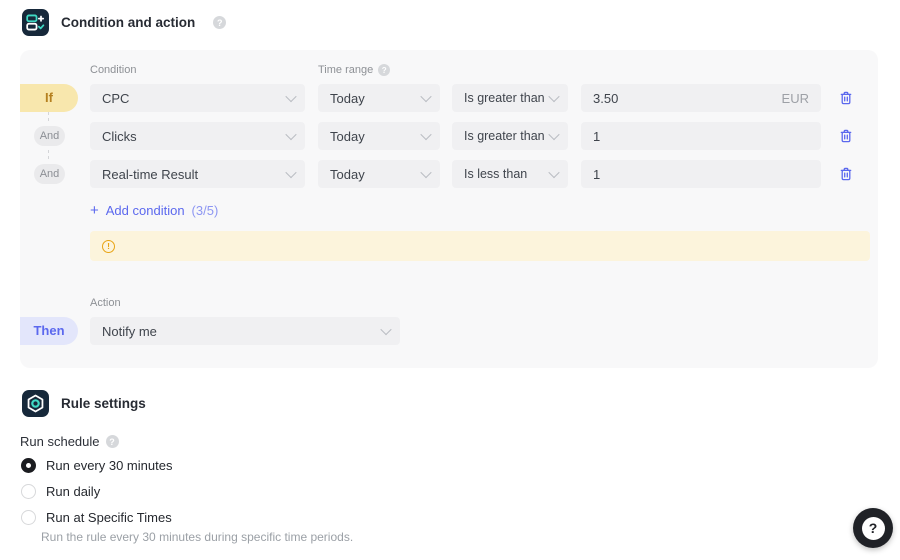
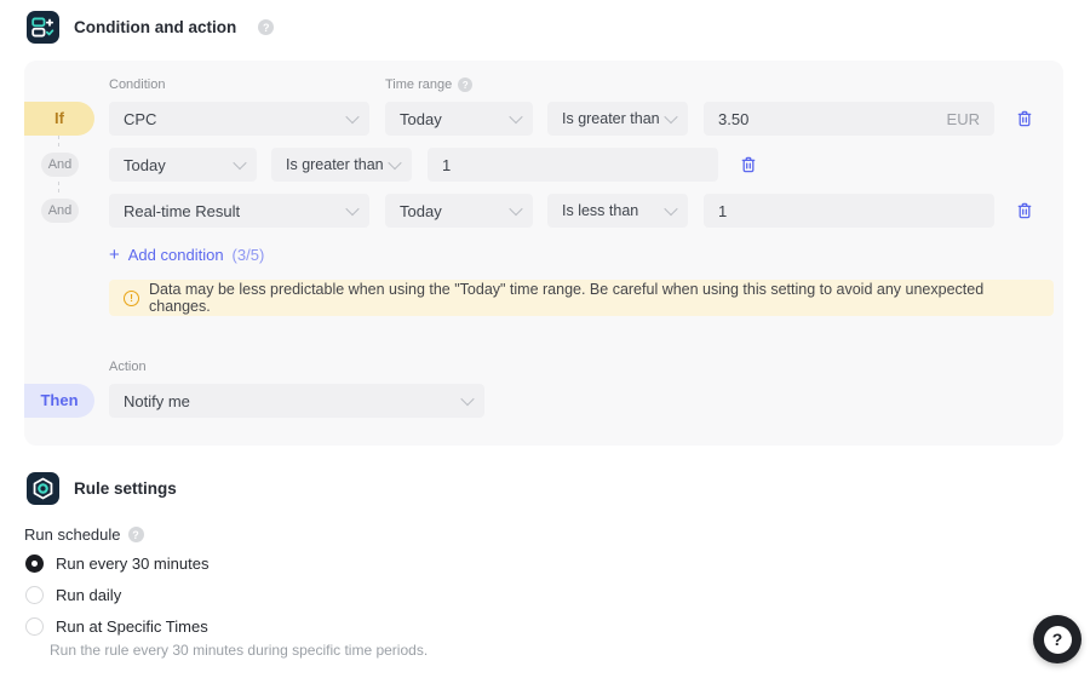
  Condition and action
  ?
  Condition
  Time range
  ?
  If
  CPC
  Today
  Is greater than
  3.50
  EUR
  And
- Clicks
  Today
  Is greater than
  1
  And
  Real-time Result
  Today
  Is less than
  1
  +
  Add condition
  (3/5)
  !
+ Data may be less predictable when using the "Today" time range. Be careful when using this setting to avoid any unexpected changes.
  Action
  Then
  Notify me
  Rule settings
  Run schedule
  ?
  Run every 30 minutes
  Run daily
  Run at Specific Times
  Run the rule every 30 minutes during specific time periods.
  ?
